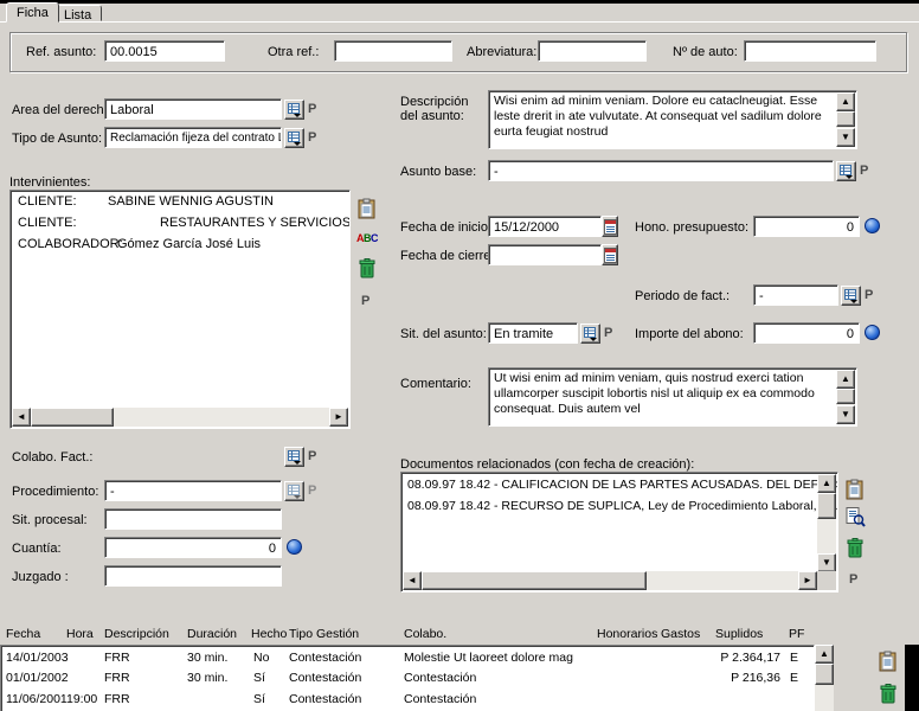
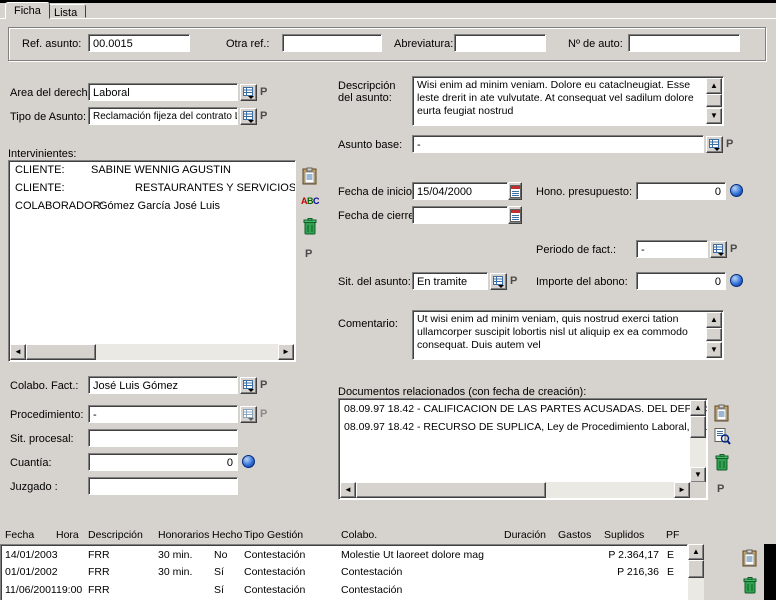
  Ficha
  Lista
  Ref. asunto:
  00.0015
  Otra ref.:
  Abreviatura:
  Nº de auto:
  Area del derech
  Laboral
  P
  Tipo de Asunto:
  Reclamación fijeza del contrato L
  P
  Intervinientes:
  CLIENTE:
  SABINE WENNIG AGUSTIN
  CLIENTE:
  RESTAURANTES Y SERVICIOS
  COLABORADOR:
  Gómez García José Luis
  ◄
  ►
  A
  B
  C
  P
  Colabo. Fact.:
+ José Luis Gómez
  P
  Procedimiento:
  -
  P
  Sit. procesal:
  Cuantía:
  0
  Juzgado :
  Descripción del asunto:
  Wisi enim ad minim veniam. Dolore eu cataclneugiat. Esse leste drerit in ate vulvutate. At consequat vel sadilum dolore eurta feugiat nostrud
  ▲
  ▼
  Asunto base:
  -
  P
  Fecha de inicio
- 15/12/2000
+ 15/04/2000
  Fecha de cierr
  Hono. presupuesto:
  0
  Periodo de fact.:
  -
  P
  Sit. del asunto:
  En tramite
  P
  Importe del abono:
  0
  Comentario:
  Ut wisi enim ad minim veniam, quis nostrud exerci tation ullamcorper suscipit lobortis nisl ut aliquip ex ea commodo consequat. Duis autem vel
  ▲
  ▼
  Documentos relacionados (con fecha de creación):
  08.09.97 18.42 - CALIFICACION DE LAS PARTES ACUSADAS. DEL DEF
  08.09.97 18.42 - RECURSO DE SUPLICA, Ley de Procedimiento Laboral,.
  ▲
  ▼
  ◄
  ►
  P
  Fecha
  Hora
  Descripción
- Duración
+ Honorarios
  Hecho
  Tipo Gestión
  Colabo.
- Honorarios
+ Duración
  Gastos
  Suplidos
  PF
  14/01/2003
  FRR
  30 min.
  No
  Contestación
  Molestie Ut laoreet dolore mag
  P 2.364,17
  E
  01/01/2002
  FRR
  30 min.
  Sí
  Contestación
  Contestación
  P 216,36
  E
  11/06/2001
  19:00
  FRR
  Sí
  Contestación
  Contestación
  ▲
